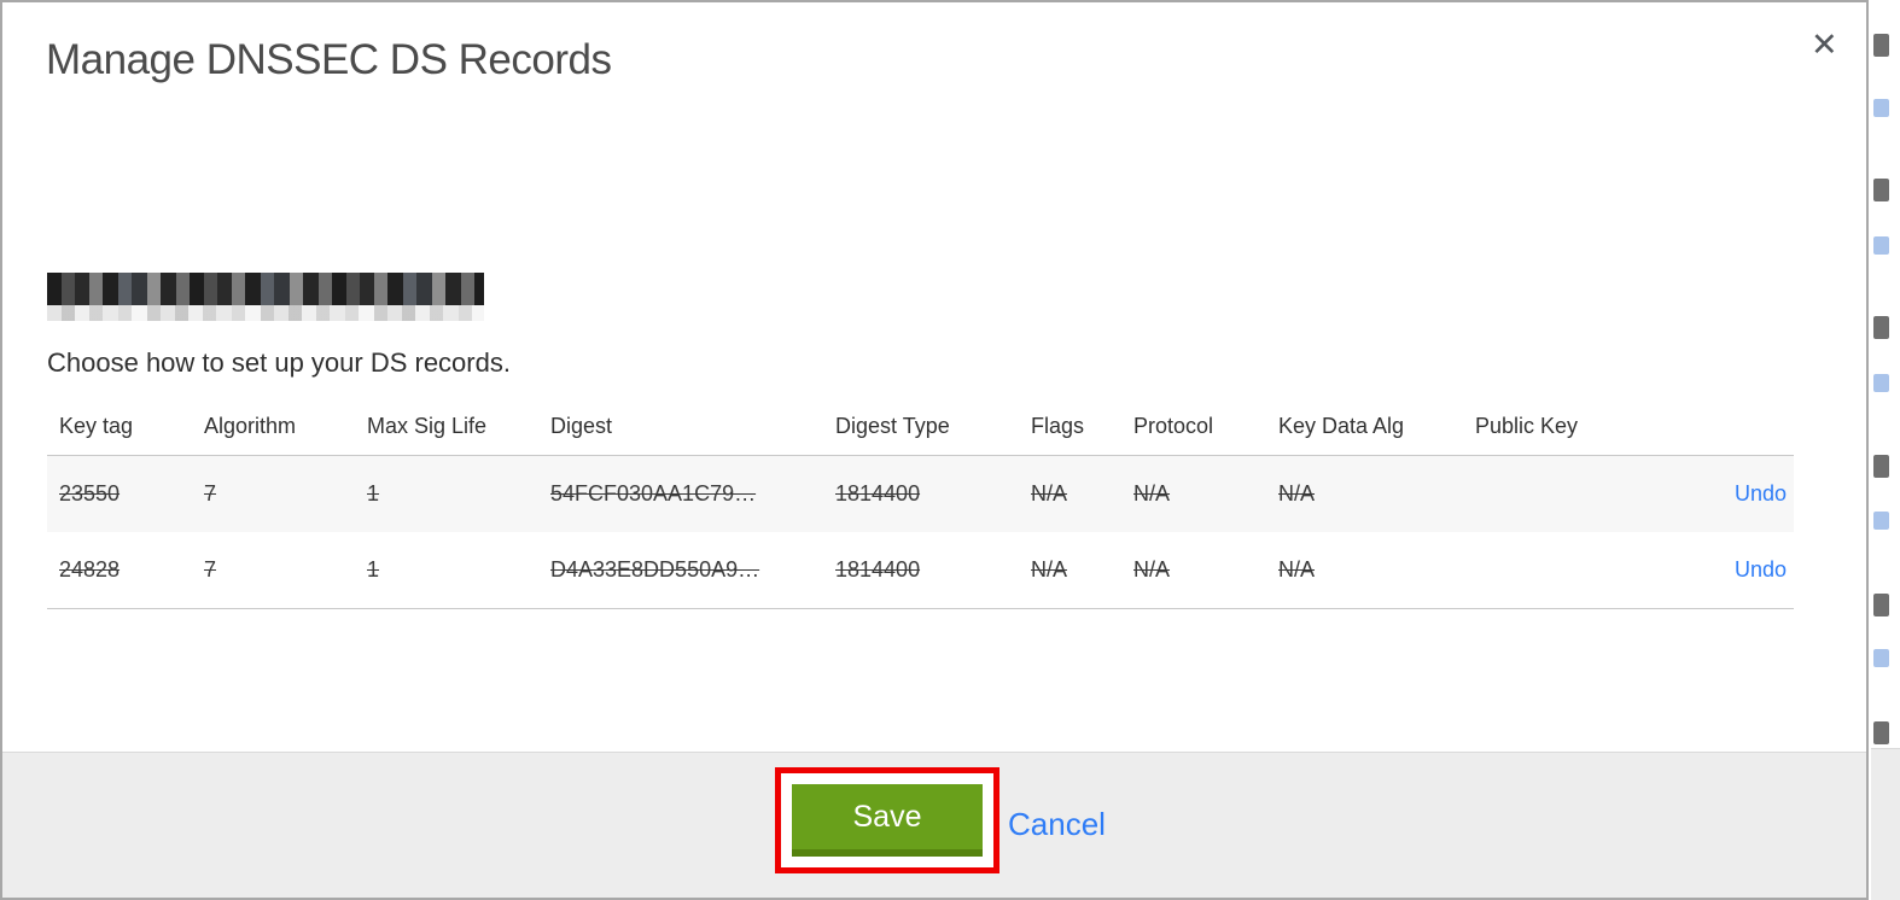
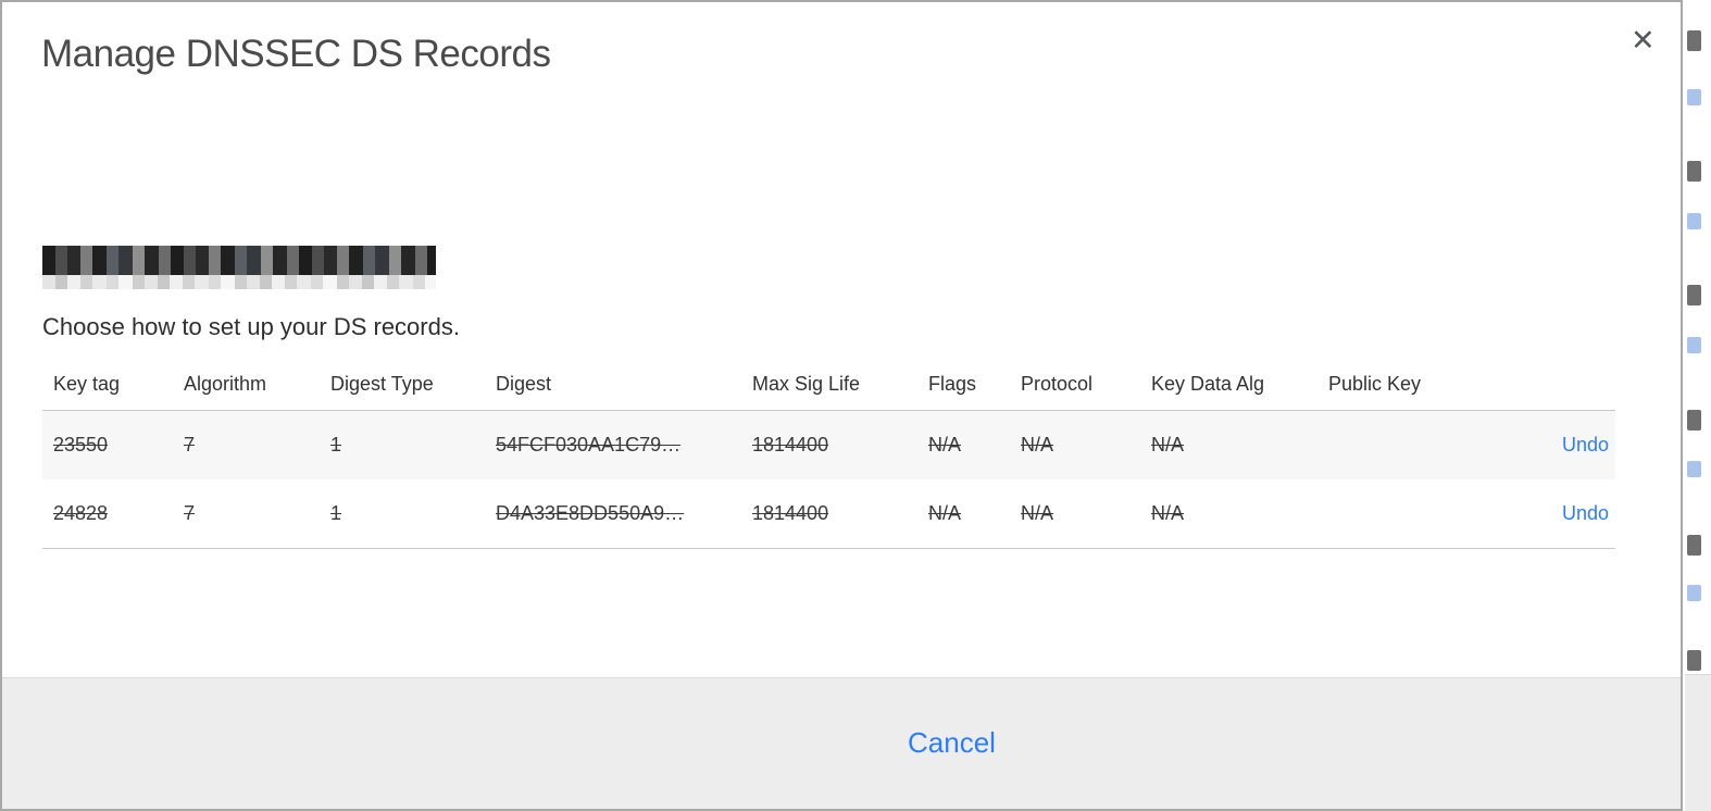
  Manage DNSSEC DS Records
  ✕
  Choose how to set up your DS records.
  Key tag
  Algorithm
- Max Sig Life
+ Digest Type
  Digest
- Digest Type
+ Max Sig Life
  Flags
  Protocol
  Key Data Alg
  Public Key
  23550
  7
  1
  54FCF030AA1C79…
  1814400
  N/A
  N/A
  N/A
  Undo
  24828
  7
  1
  D4A33E8DD550A9…
  1814400
  N/A
  N/A
  N/A
  Undo
- Save
  Cancel
